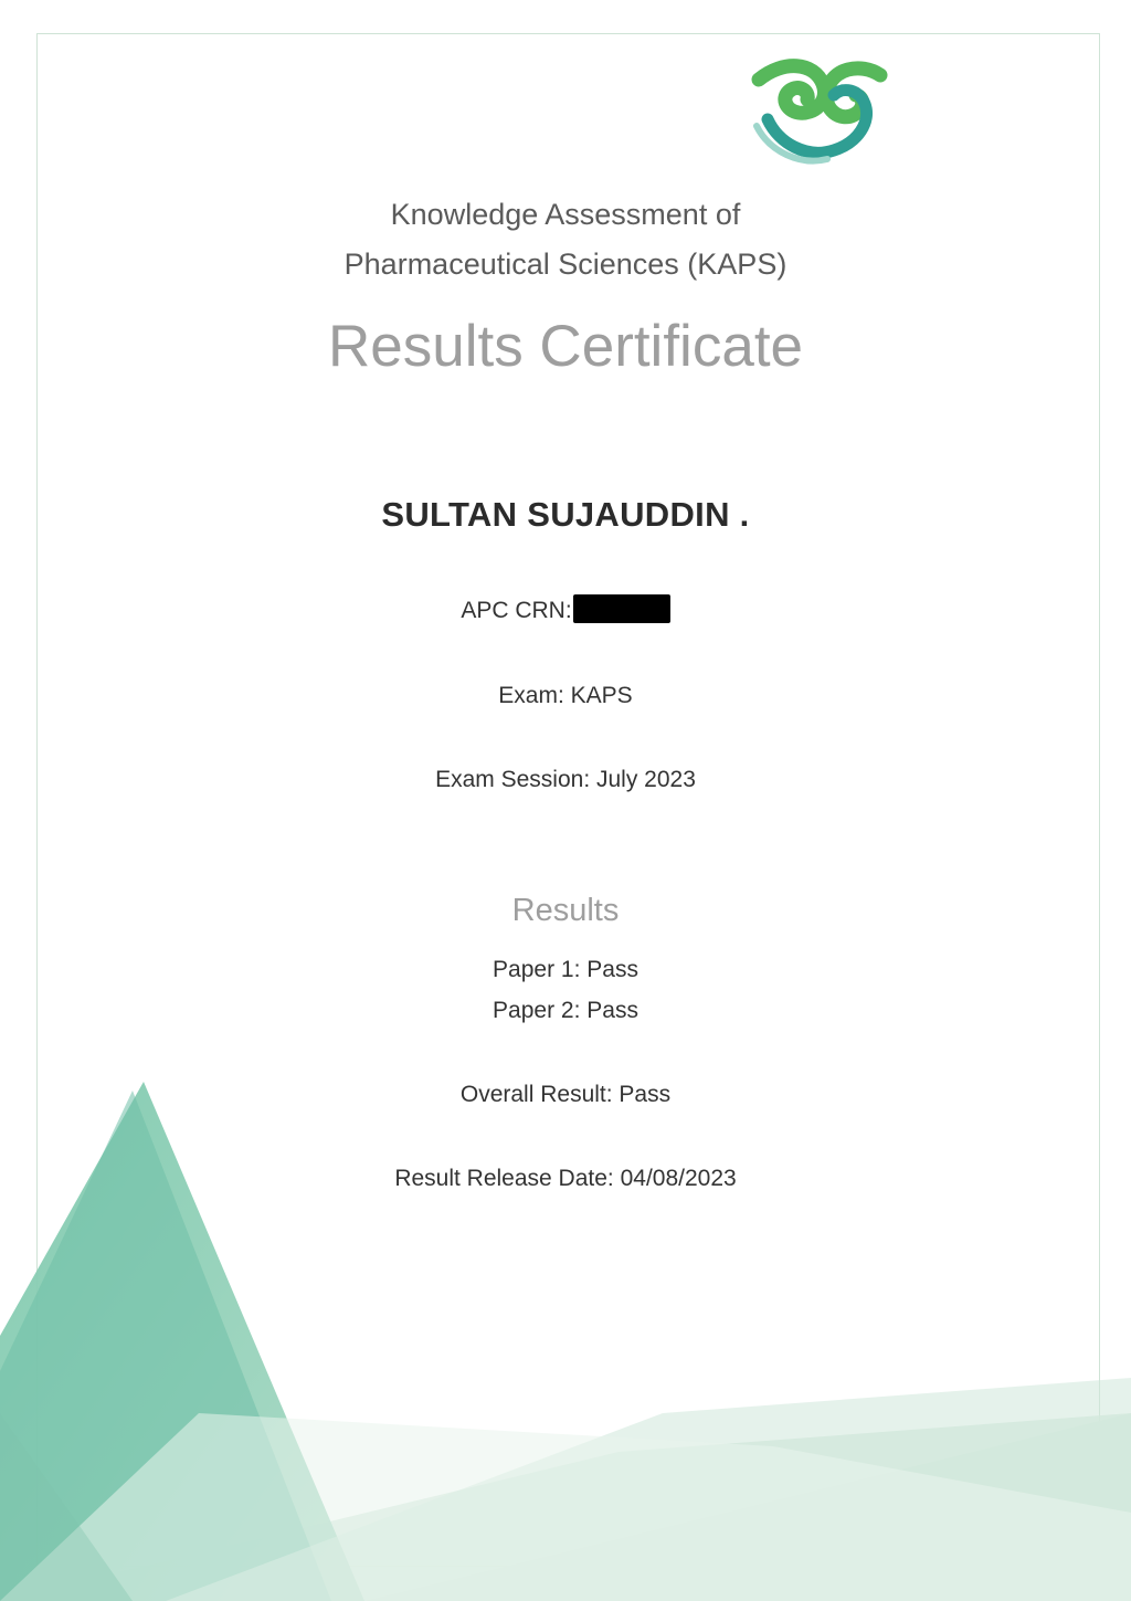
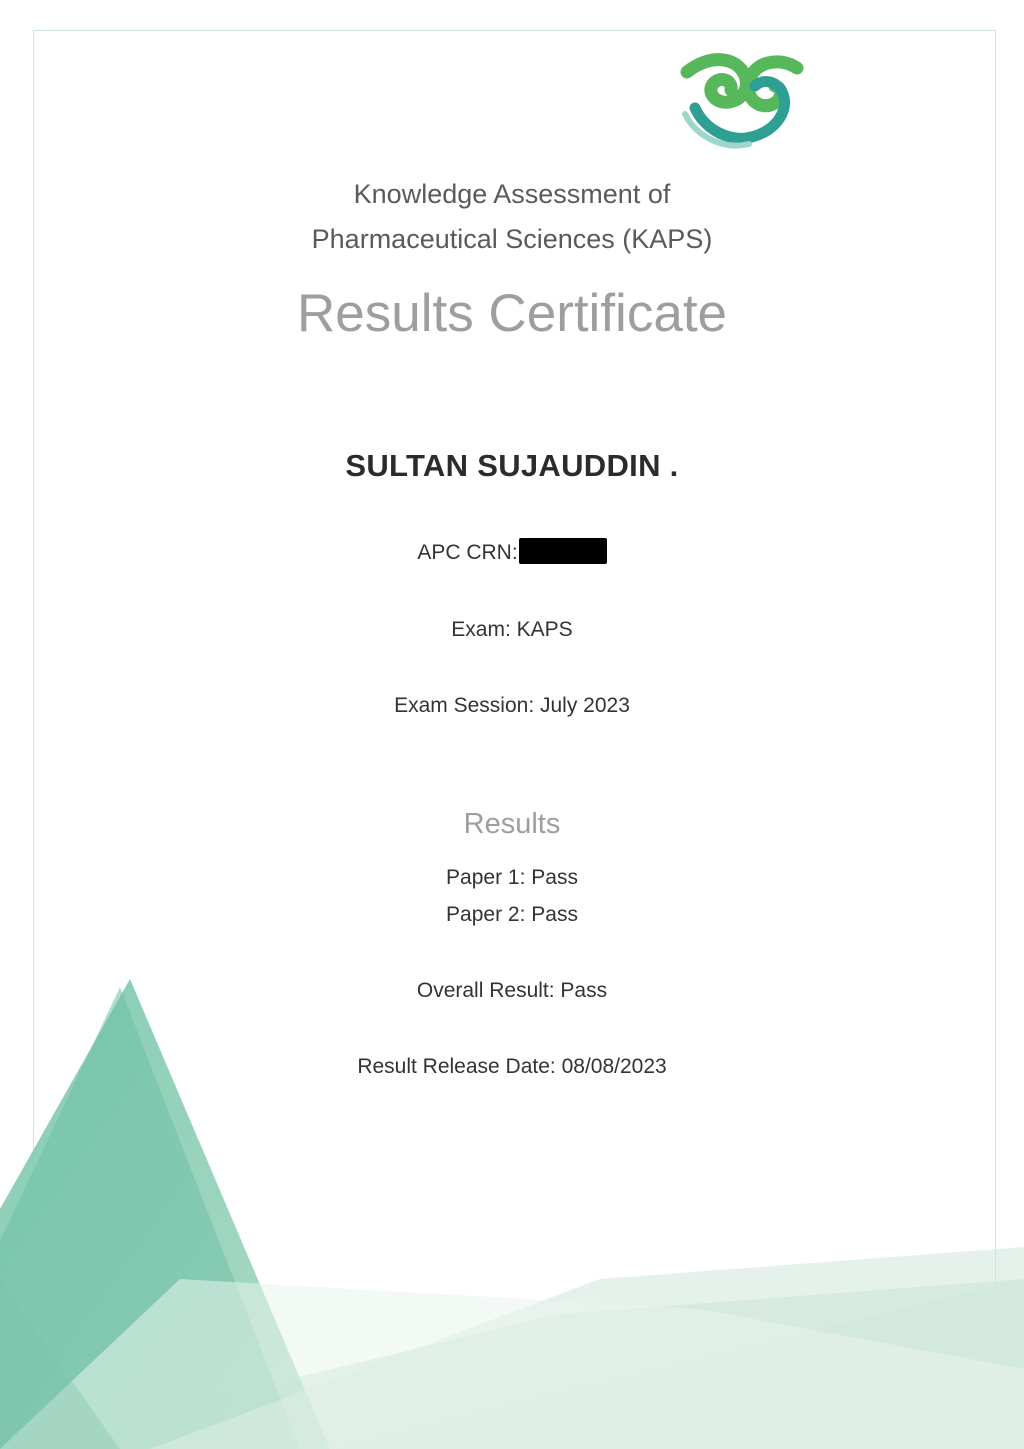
  Knowledge Assessment of
  Pharmaceutical Sciences (KAPS)
  Results Certificate
  SULTAN SUJAUDDIN .
  APC CRN:
  Exam: KAPS
  Exam Session: July 2023
  Results
  Paper 1: Pass
  Paper 2: Pass
  Overall Result: Pass
- Result Release Date: 04/08/2023
+ Result Release Date: 08/08/2023
